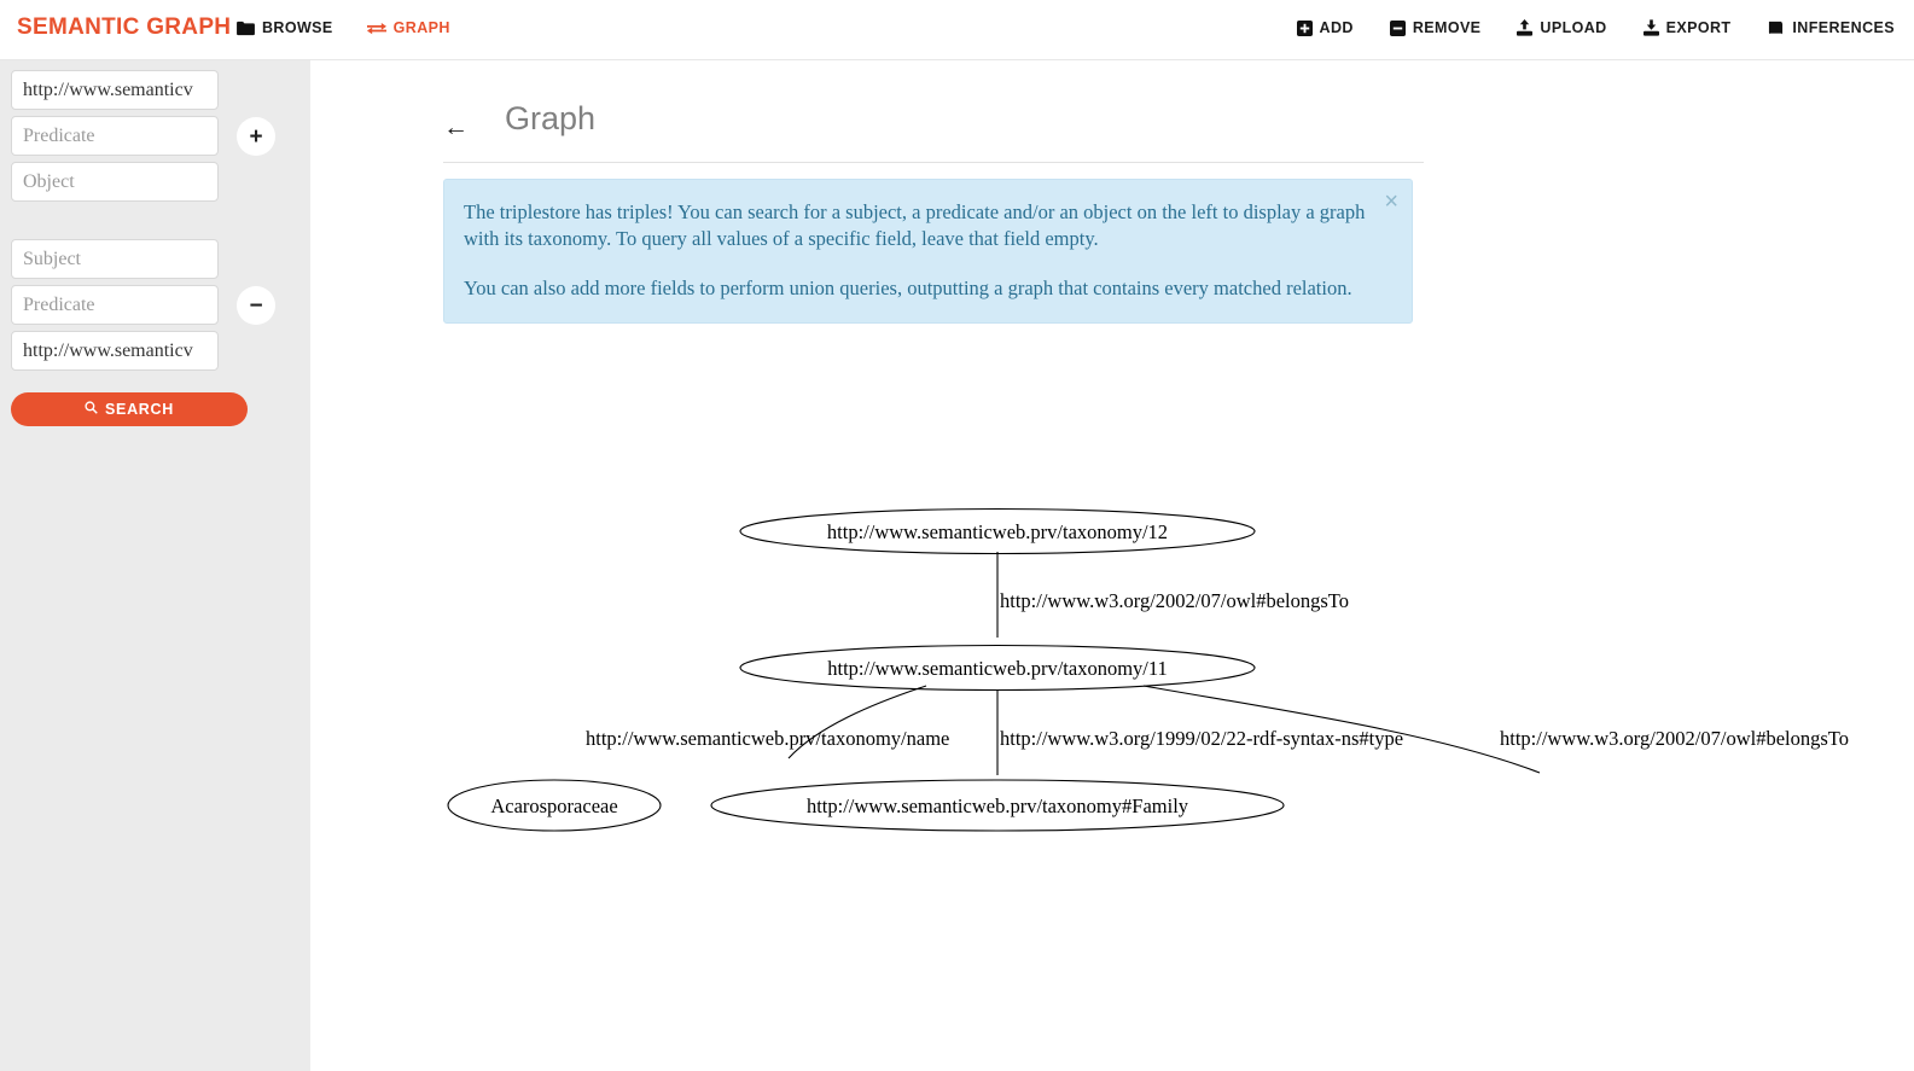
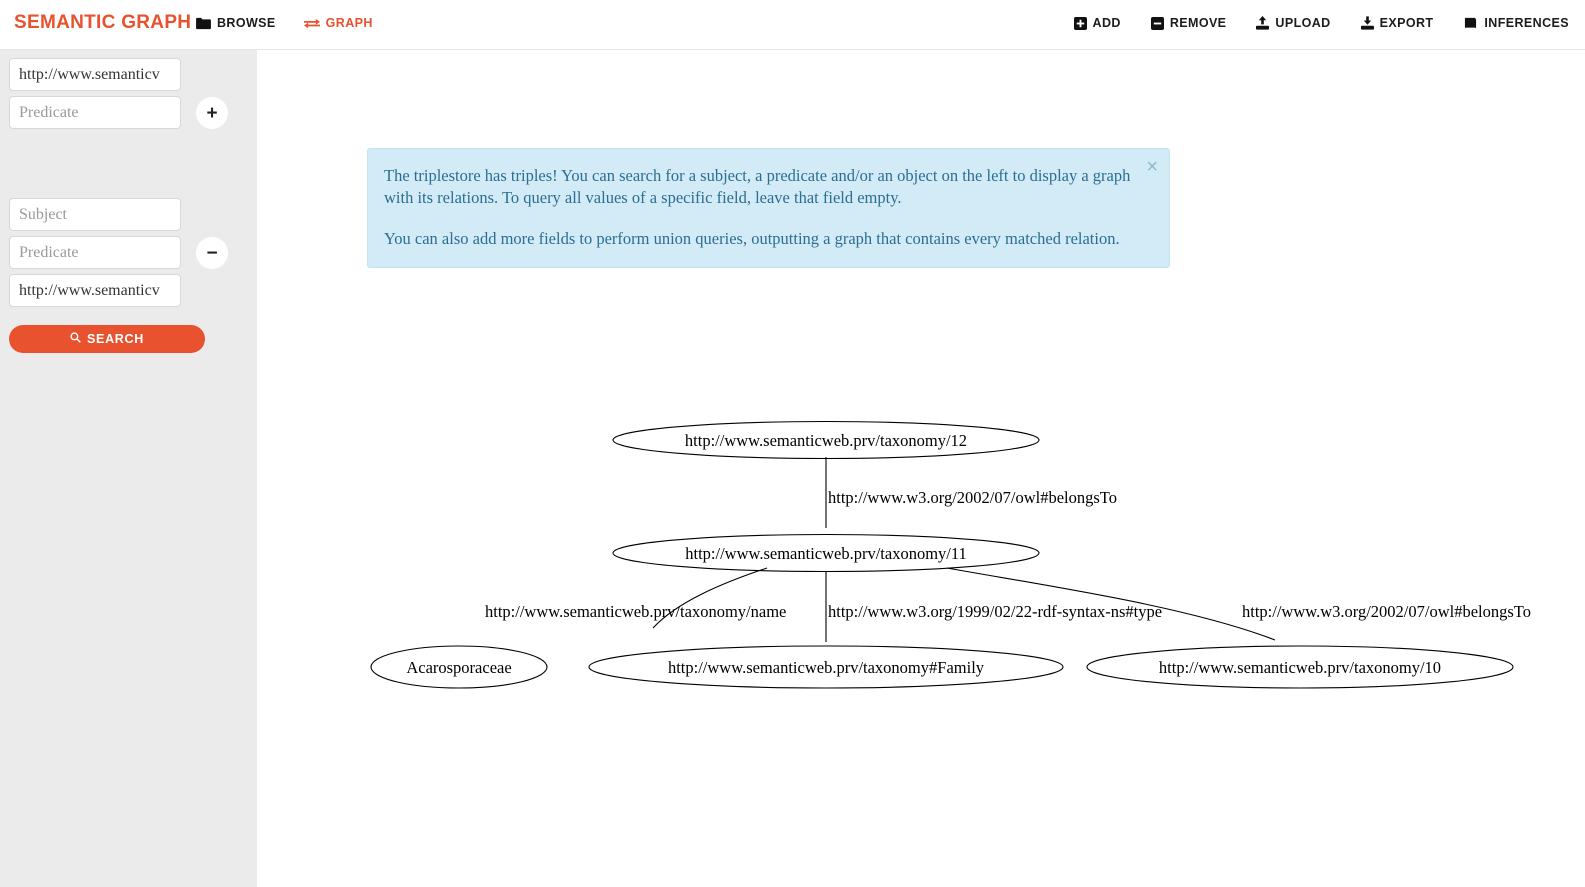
  SEMANTIC GRAPH
  BROWSE
  GRAPH
  ADD
  REMOVE
  UPLOAD
  EXPORT
  INFERENCES
  http://www.semanticv
  Predicate
  +
- Object
  Subject
  Predicate
  −
  http://www.semanticv
  SEARCH
- ←
- Graph
  ×
- The triplestore has triples! You can search for a subject, a predicate and/or an object on the left to display a graph with its taxonomy. To query all values of a specific field, leave that field empty.
+ The triplestore has triples! You can search for a subject, a predicate and/or an object on the left to display a graph with its relations. To query all values of a specific field, leave that field empty.
  You can also add more fields to perform union queries, outputting a graph that contains every matched relation.
  http://www.w3.org/2002/07/owl#belongsTo
  http://www.semanticweb.prv/taxonomy/name
  http://www.w3.org/1999/02/22-rdf-syntax-ns#type
  http://www.w3.org/2002/07/owl#belongsTo
  http://www.semanticweb.prv/taxonomy/12
  http://www.semanticweb.prv/taxonomy/11
  Acarosporaceae
  http://www.semanticweb.prv/taxonomy#Family
+ http://www.semanticweb.prv/taxonomy/10
